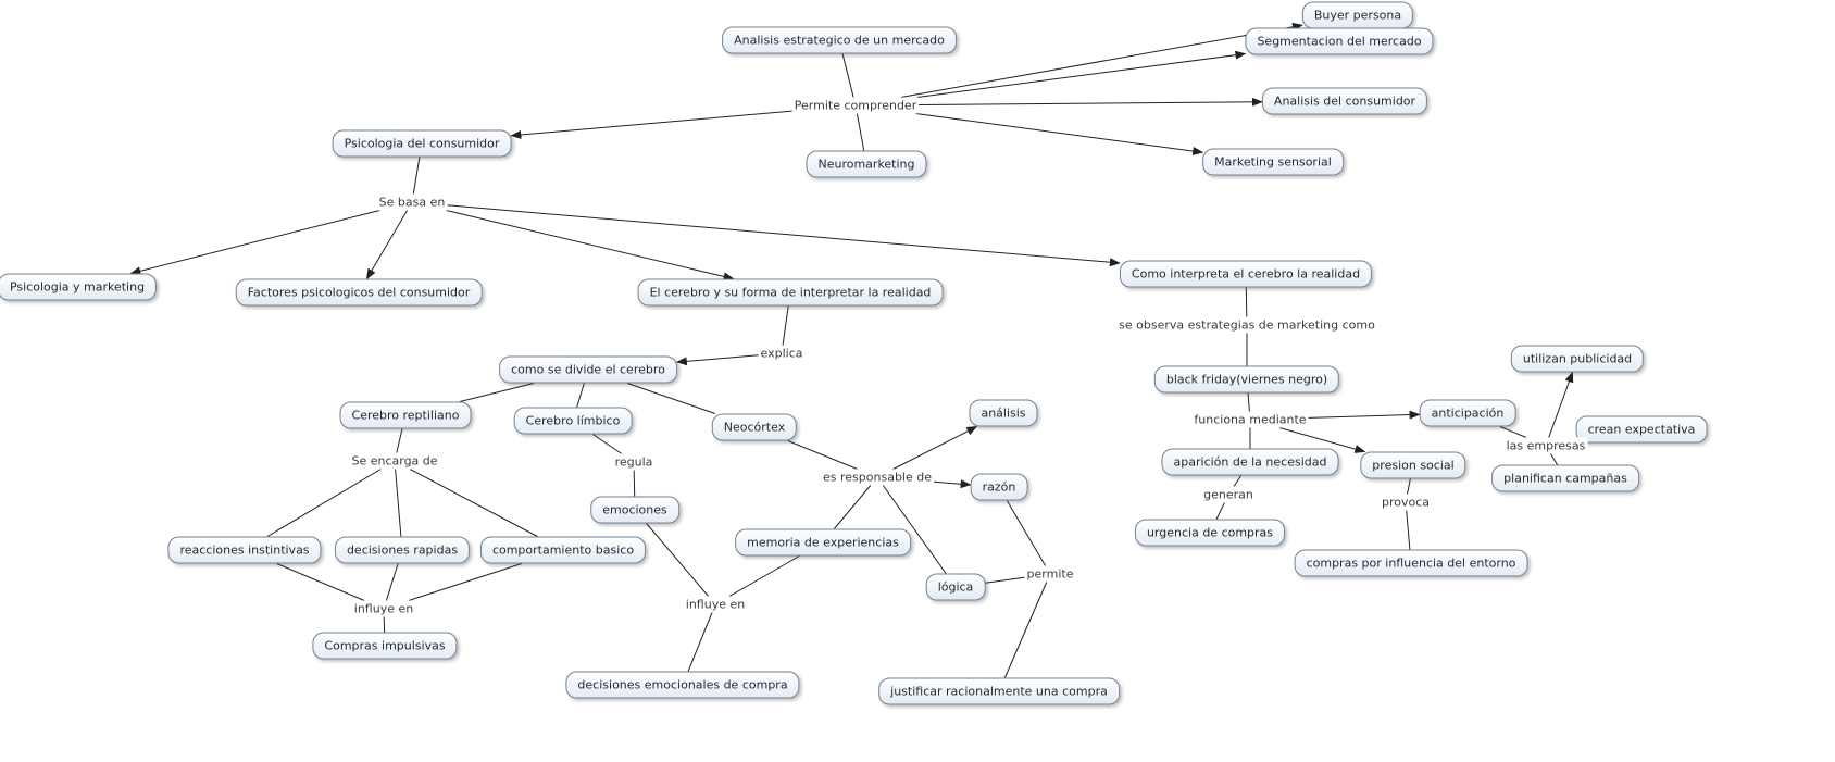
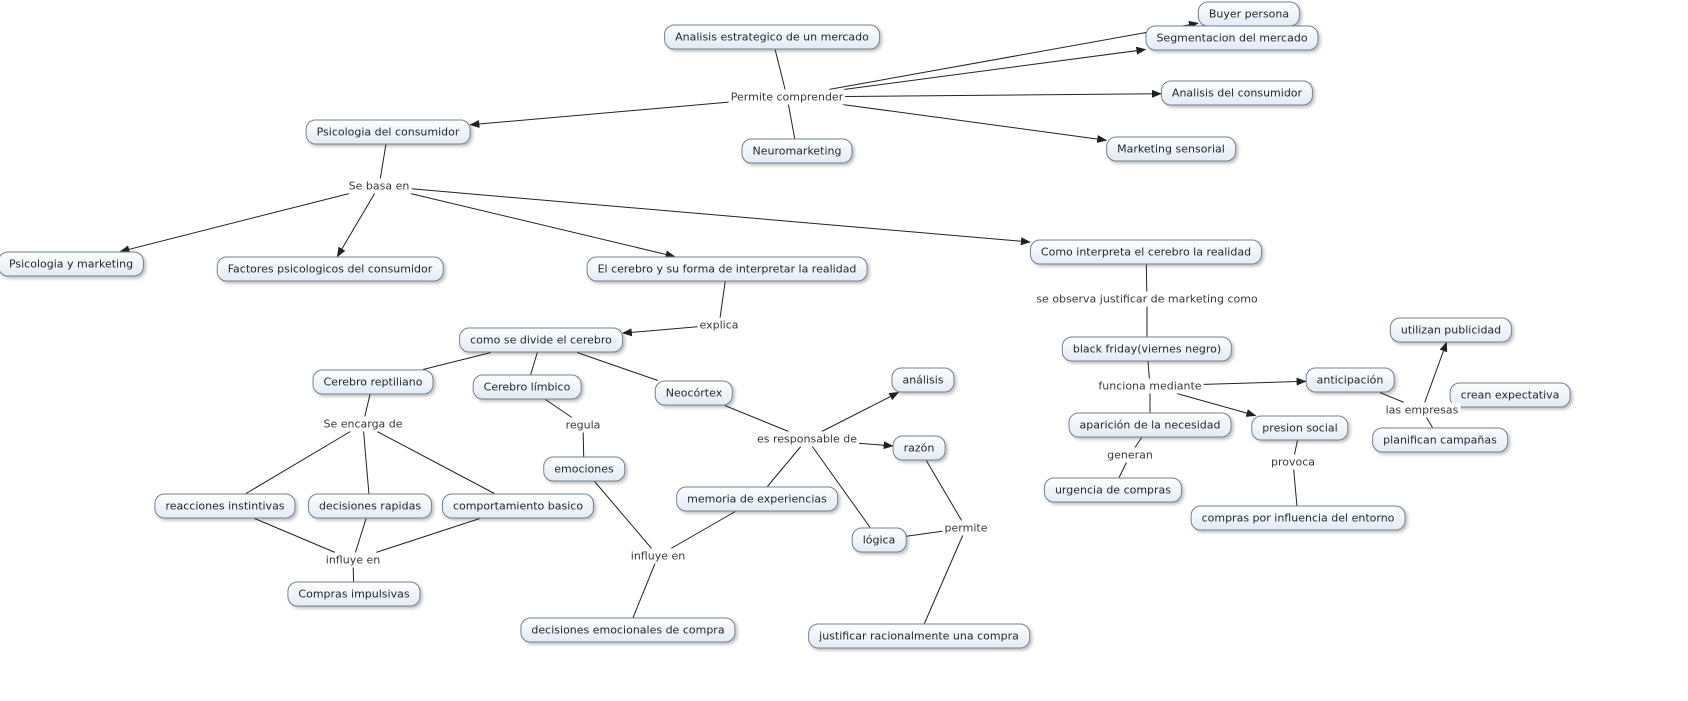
  Analisis estrategico de un mercado
  Buyer persona
  Segmentacion del mercado
  Analisis del consumidor
  Marketing sensorial
  Psicologia del consumidor
  Neuromarketing
  Psicologia y marketing
  Factores psicologicos del consumidor
  El cerebro y su forma de interpretar la realidad
  Como interpreta el cerebro la realidad
  como se divide el cerebro
  black friday(viernes negro)
  utilizan publicidad
  Cerebro reptiliano
  Cerebro límbico
  Neocórtex
  análisis
  anticipación
  crean expectativa
  razón
  aparición de la necesidad
  presion social
  planifican campañas
  emociones
  reacciones instintivas
  decisiones rapidas
  comportamiento basico
  memoria de experiencias
  urgencia de compras
  compras por influencia del entorno
  lógica
  Compras impulsivas
  decisiones emocionales de compra
  justificar racionalmente una compra
  Permite comprender
  Se basa en
  explica
- se observa estrategias de marketing como
+ se observa justificar de marketing como
  Se encarga de
  regula
  es responsable de
  funciona mediante
  las empresas
  generan
  provoca
  influye en
  influye en
  permite
